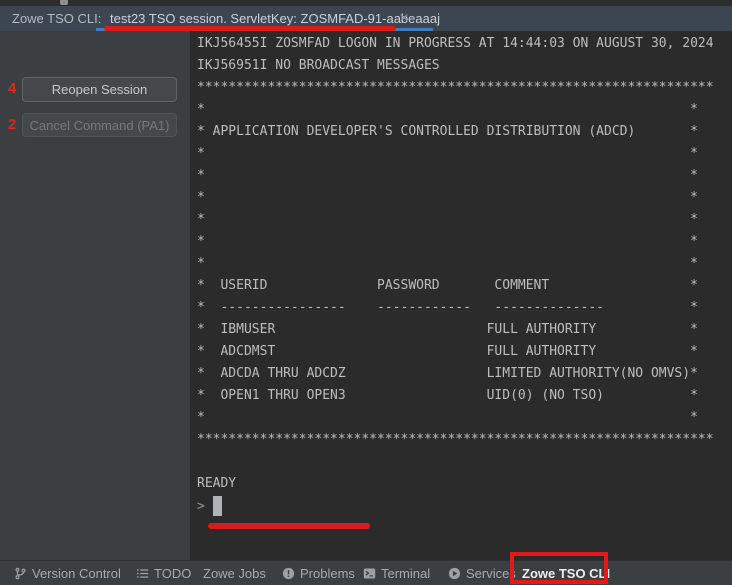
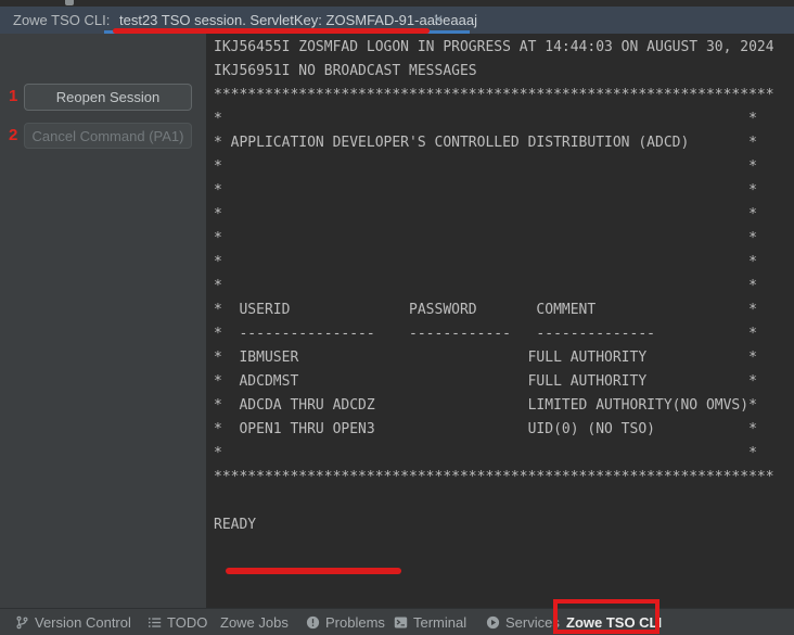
  Zowe TSO CLI:
  test23 TSO session. ServletKey: ZOSMFAD-91-aabeaaaj
  ✕
- 4
+ 1
  Reopen Session
  2
  Cancel Command (PA1)
  IKJ56455I ZOSMFAD LOGON IN PROGRESS AT 14:44:03 ON AUGUST 30, 2024
  IKJ56951I NO BROADCAST MESSAGES
  ******************************************************************
  * *
  * APPLICATION DEVELOPER'S CONTROLLED DISTRIBUTION (ADCD) *
  * *
  * *
  * *
  * *
  * *
  * *
  * USERID PASSWORD COMMENT *
  * ---------------- ------------ -------------- *
  * IBMUSER FULL AUTHORITY *
  * ADCDMST FULL AUTHORITY *
  * ADCDA THRU ADCDZ LIMITED AUTHORITY(NO OMVS)*
  * OPEN1 THRU OPEN3 UID(0) (NO TSO) *
  * *
  ******************************************************************
  READY
- >
  Version Control
  TODO
  Zowe Jobs
  Problems
  Terminal
  Services
  Zowe TSO CLI
